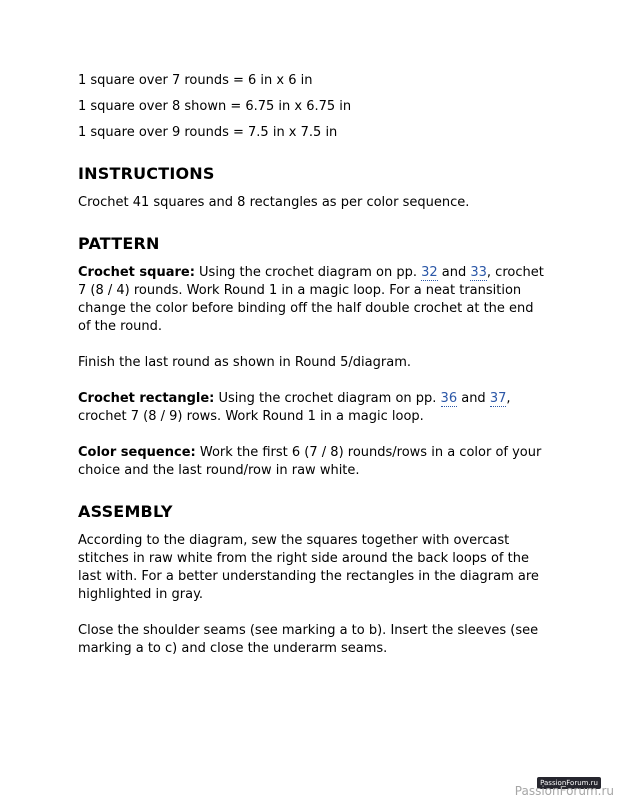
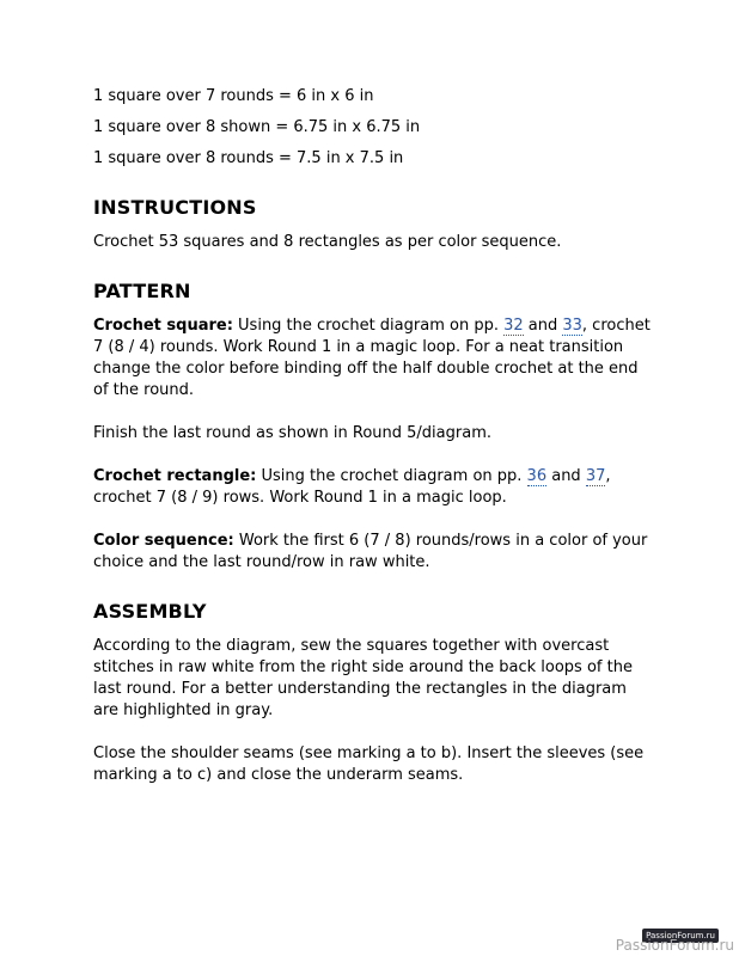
  1 square over 7 rounds = 6 in x 6 in
  1 square over 8 shown = 6.75 in x 6.75 in
- 1 square over 9 rounds = 7.5 in x 7.5 in
+ 1 square over 8 rounds = 7.5 in x 7.5 in
  INSTRUCTIONS
- Crochet 41 squares and 8 rectangles as per color sequence.
+ Crochet 53 squares and 8 rectangles as per color sequence.
  PATTERN
  Crochet square: Using the crochet diagram on pp. 32 and 33, crochet 7 (8 / 4) rounds. Work Round 1 in a magic loop. For a neat transition change the color before binding off the half double crochet at the end of the round.
  Finish the last round as shown in Round 5/diagram.
  Crochet rectangle: Using the crochet diagram on pp. 36 and 37, crochet 7 (8 / 9) rows. Work Round 1 in a magic loop.
  Color sequence: Work the first 6 (7 / 8) rounds/rows in a color of your choice and the last round/row in raw white.
  ASSEMBLY
- According to the diagram, sew the squares together with overcast stitches in raw white from the right side around the back loops of the last with. For a better understanding the rectangles in the diagram are highlighted in gray.
+ According to the diagram, sew the squares together with overcast stitches in raw white from the right side around the back loops of the last round. For a better understanding the rectangles in the diagram are highlighted in gray.
  Close the shoulder seams (see marking a to b). Insert the sleeves (see marking a to c) and close the underarm seams.
  PassionForum.ru
  PassionForum.ru
